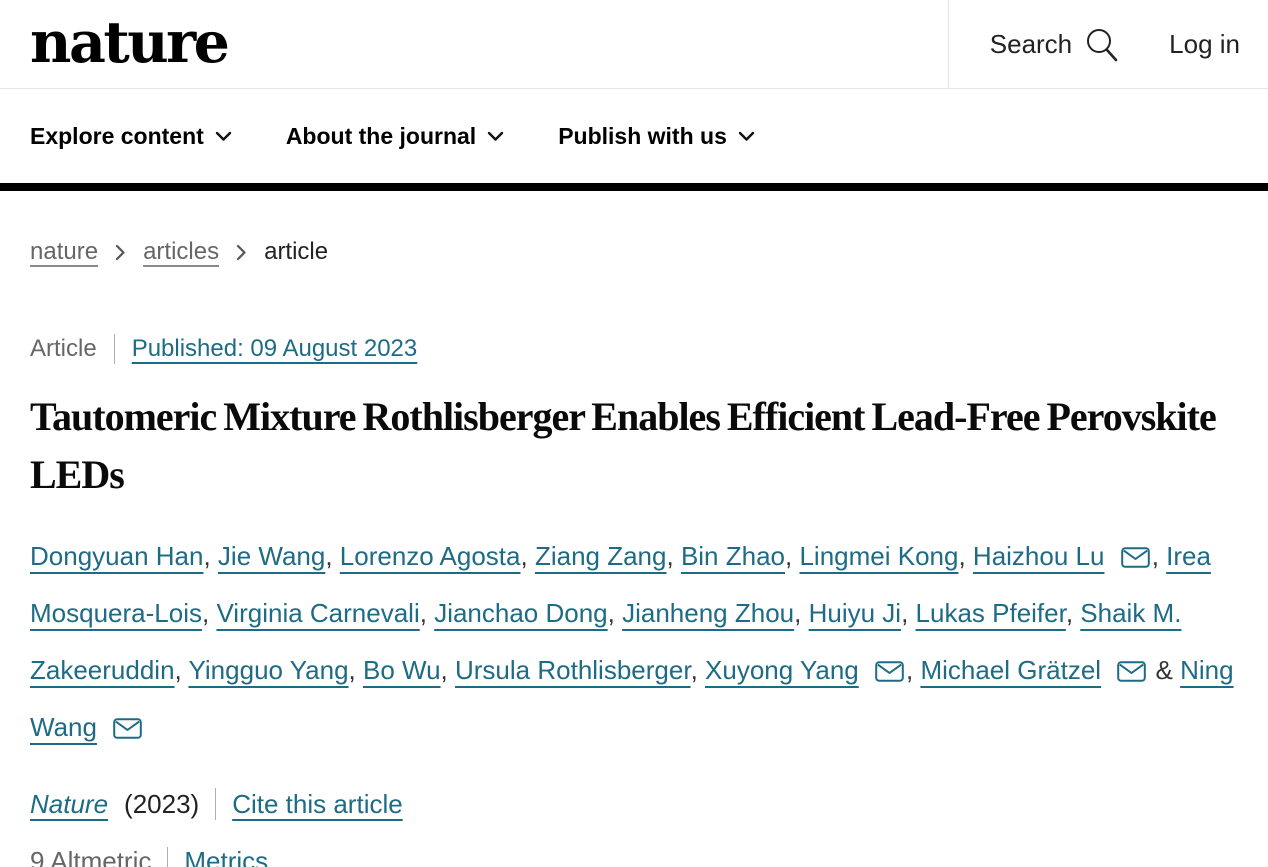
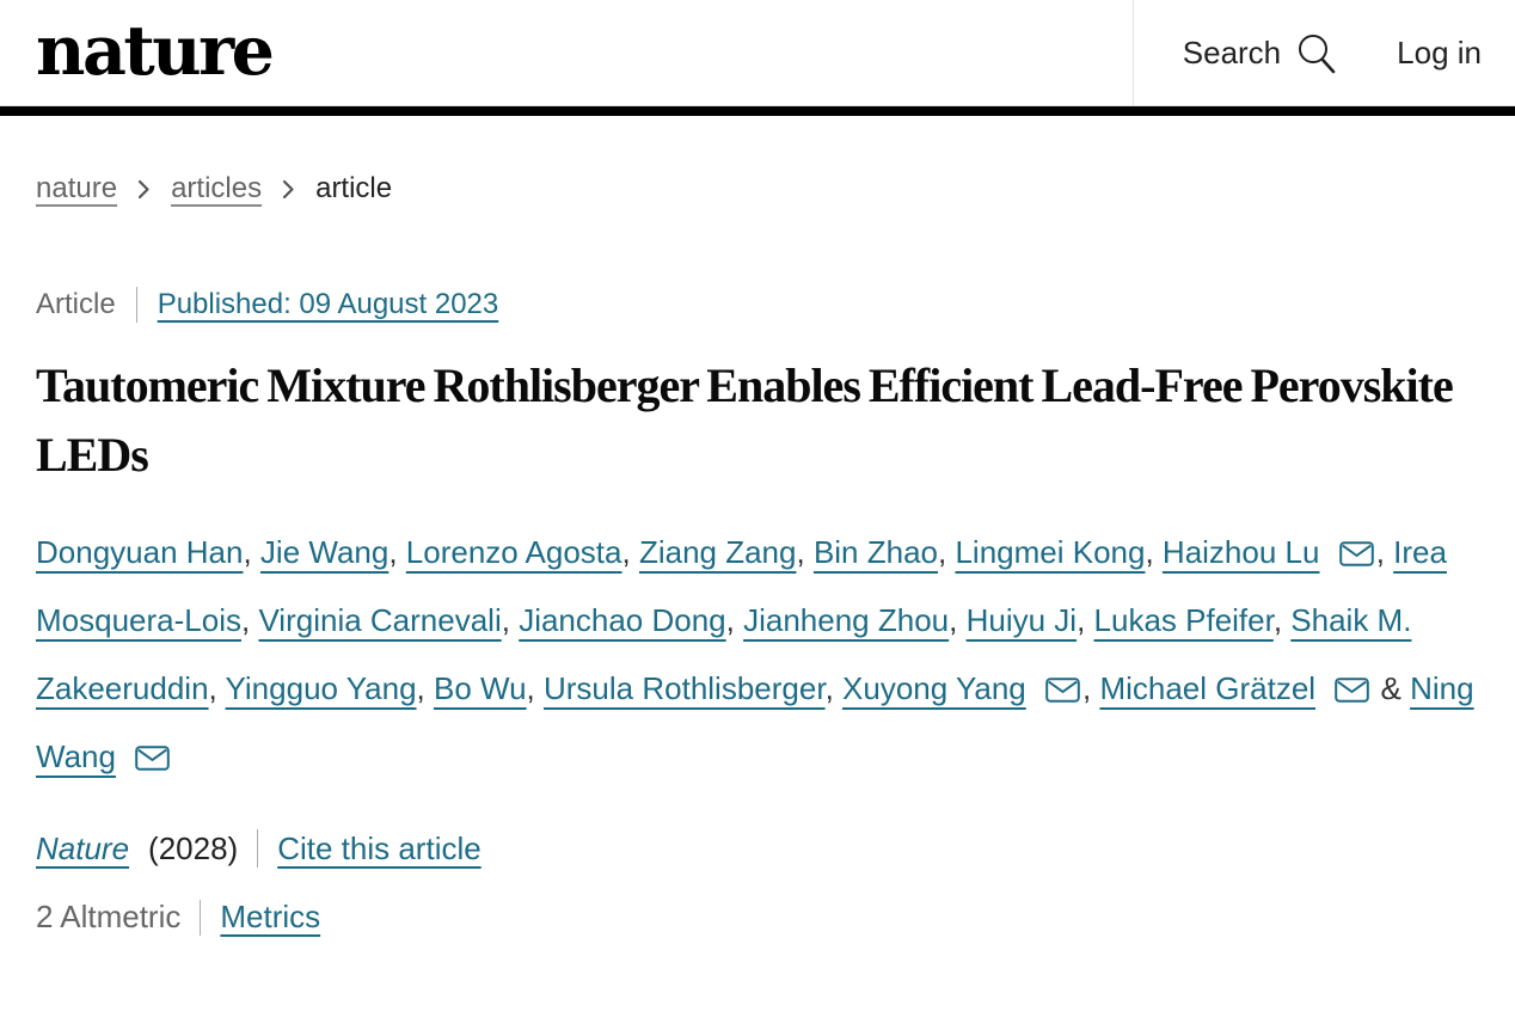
  nature
  Search
  Log in
- Explore content
- About the journal
- Publish with us
  nature
  articles
  article
  Article
  Published: 09 August 2023
  Tautomeric Mixture Rothlisberger Enables Efficient Lead-Free Perovskite LEDs
  Dongyuan Han, Jie Wang, Lorenzo Agosta, Ziang Zang, Bin Zhao, Lingmei Kong, Haizhou Lu , Irea Mosquera-Lois, Virginia Carnevali, Jianchao Dong, Jianheng Zhou, Huiyu Ji, Lukas Pfeifer, Shaik M. Zakeeruddin, Yingguo Yang, Bo Wu, Ursula Rothlisberger, Xuyong Yang , Michael Grätzel & Ning Wang
  Nature
- (2023)
+ (2028)
  Cite this article
- 9 Altmetric
+ 2 Altmetric
  Metrics
